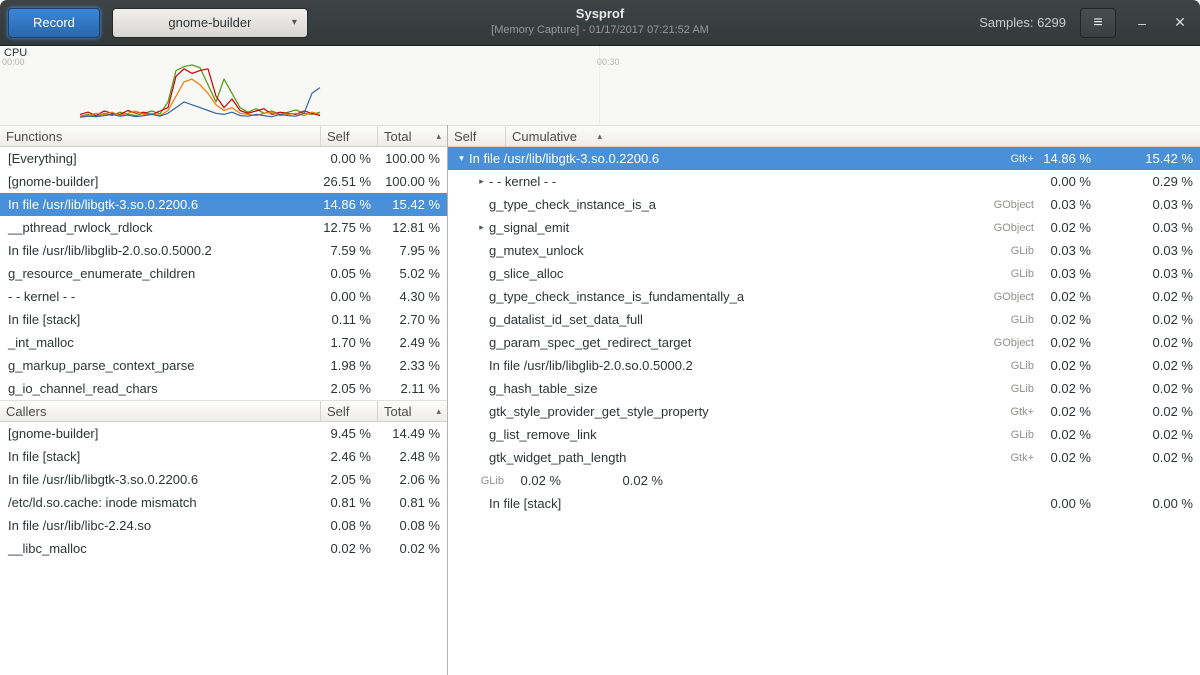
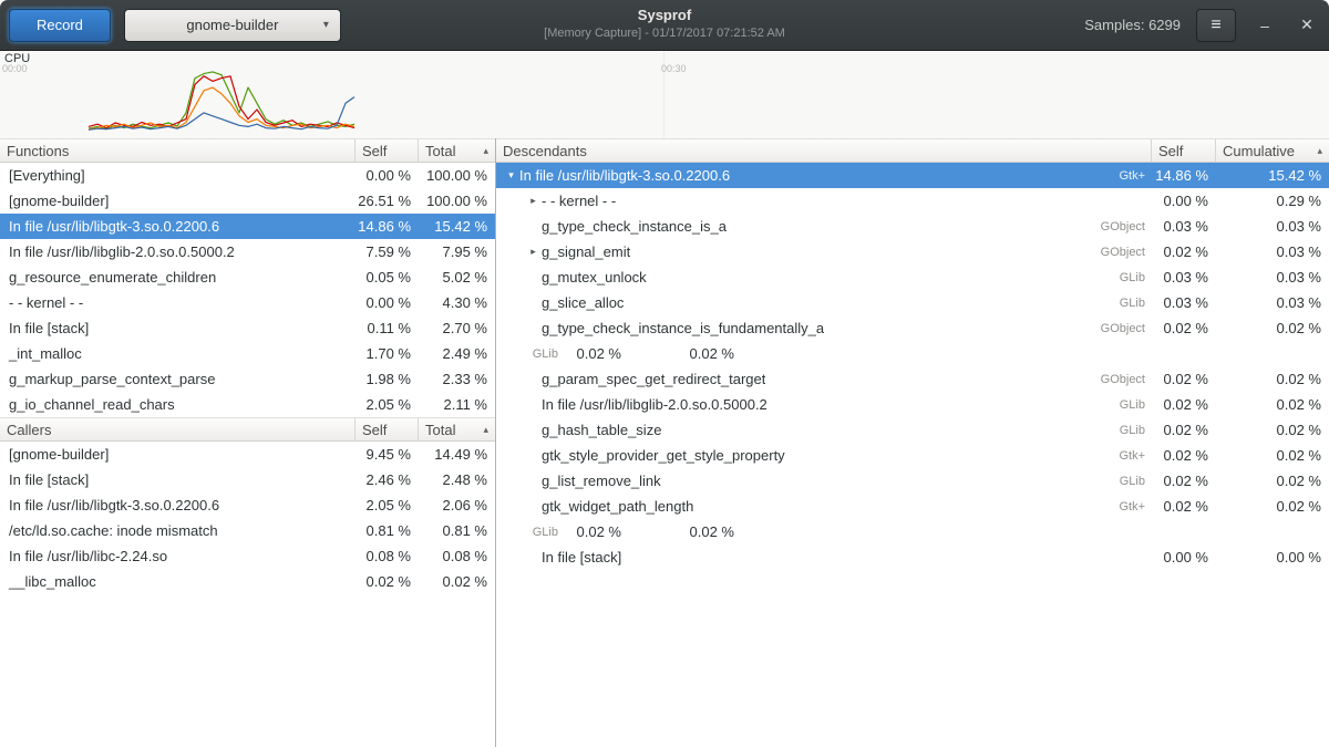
  Record
  gnome-builder
  ▾
  Sysprof
  [Memory Capture] - 01/17/2017 07:21:52 AM
  Samples: 6299
  ≡
  –
  ✕
  CPU
  00:00
  00:30
  Functions
  Self
  Total
  ▴
  [Everything]
  0.00 %
  100.00 %
  [gnome-builder]
  26.51 %
  100.00 %
  In file /usr/lib/libgtk-3.so.0.2200.6
  14.86 %
  15.42 %
- __pthread_rwlock_rdlock
- 12.75 %
- 12.81 %
  In file /usr/lib/libglib-2.0.so.0.5000.2
  7.59 %
  7.95 %
  g_resource_enumerate_children
  0.05 %
  5.02 %
  - - kernel - -
  0.00 %
  4.30 %
  In file [stack]
  0.11 %
  2.70 %
  _int_malloc
  1.70 %
  2.49 %
  g_markup_parse_context_parse
  1.98 %
  2.33 %
  g_io_channel_read_chars
  2.05 %
  2.11 %
  Callers
  Self
  Total
  ▴
  [gnome-builder]
  9.45 %
  14.49 %
  In file [stack]
  2.46 %
  2.48 %
  In file /usr/lib/libgtk-3.so.0.2200.6
  2.05 %
  2.06 %
  /etc/ld.so.cache: inode mismatch
  0.81 %
  0.81 %
  In file /usr/lib/libc-2.24.so
  0.08 %
  0.08 %
  __libc_malloc
  0.02 %
  0.02 %
+ Descendants
  Self
  Cumulative
  ▴
  ▾
  In file /usr/lib/libgtk-3.so.0.2200.6
  Gtk+
  14.86 %
  15.42 %
  ▸
  - - kernel - -
  0.00 %
  0.29 %
  g_type_check_instance_is_a
  GObject
  0.03 %
  0.03 %
  ▸
  g_signal_emit
  GObject
  0.02 %
  0.03 %
  g_mutex_unlock
  GLib
  0.03 %
  0.03 %
  g_slice_alloc
  GLib
  0.03 %
  0.03 %
  g_type_check_instance_is_fundamentally_a
  GObject
  0.02 %
  0.02 %
- g_datalist_id_set_data_full
  GLib
  0.02 %
  0.02 %
  g_param_spec_get_redirect_target
  GObject
  0.02 %
  0.02 %
  In file /usr/lib/libglib-2.0.so.0.5000.2
  GLib
  0.02 %
  0.02 %
  g_hash_table_size
  GLib
  0.02 %
  0.02 %
  gtk_style_provider_get_style_property
  Gtk+
  0.02 %
  0.02 %
  g_list_remove_link
  GLib
  0.02 %
  0.02 %
  gtk_widget_path_length
  Gtk+
  0.02 %
  0.02 %
  GLib
  0.02 %
  0.02 %
  In file [stack]
  0.00 %
  0.00 %
